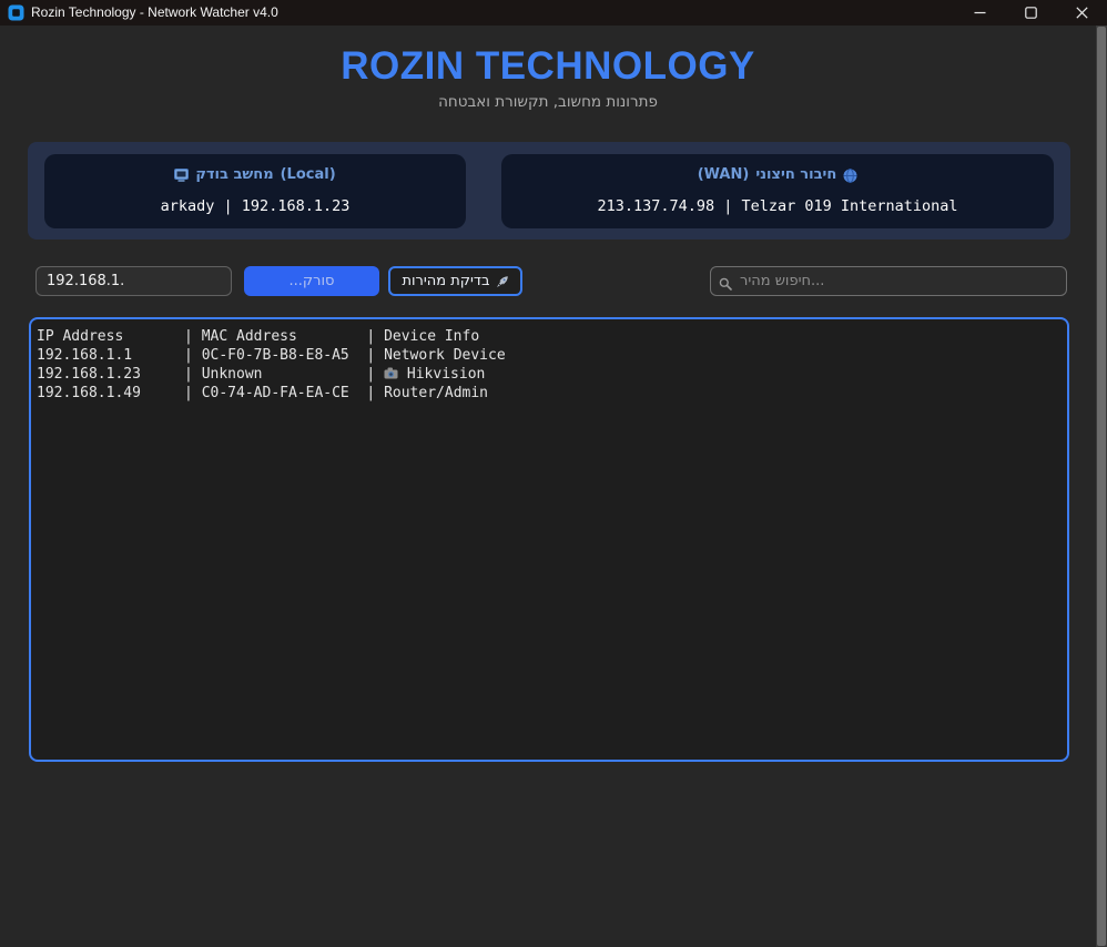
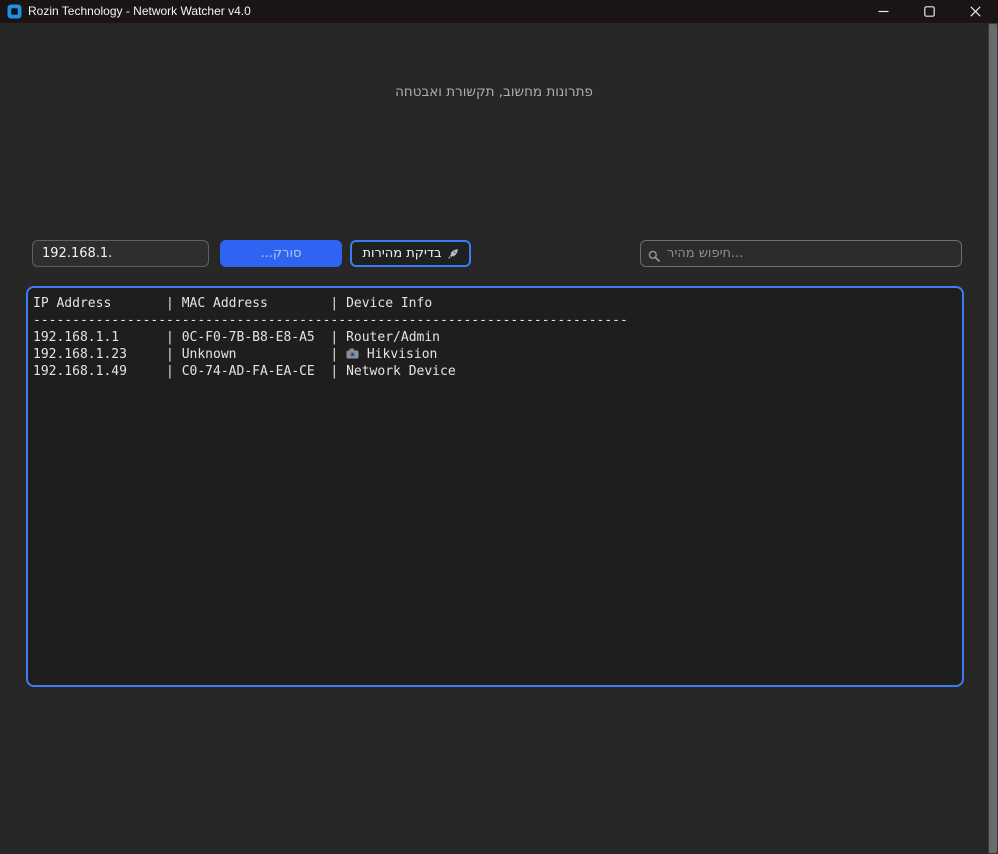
  Rozin Technology - Network Watcher v4.0
- ROZIN TECHNOLOGY
  פתרונות מחשוב, תקשורת ואבטחה
- מחשב בודק
- (Local)
- arkady | 192.168.1.23
- (WAN)
- חיבור חיצוני
- 213.137.74.98 | Telzar 019 International
  192.168.1.
  סורק...
  בדיקת מהירות
  חיפוש מהיר...
  IP Address | MAC Address | Device Info
+ ----------------------------------------------------------------------------
- 192.168.1.1 | 0C-F0-7B-B8-E8-A5 | Network Device
+ 192.168.1.1 | 0C-F0-7B-B8-E8-A5 | Router/Admin
  192.168.1.23 | Unknown | Hikvision
- 192.168.1.49 | C0-74-AD-FA-EA-CE | Router/Admin
+ 192.168.1.49 | C0-74-AD-FA-EA-CE | Network Device
